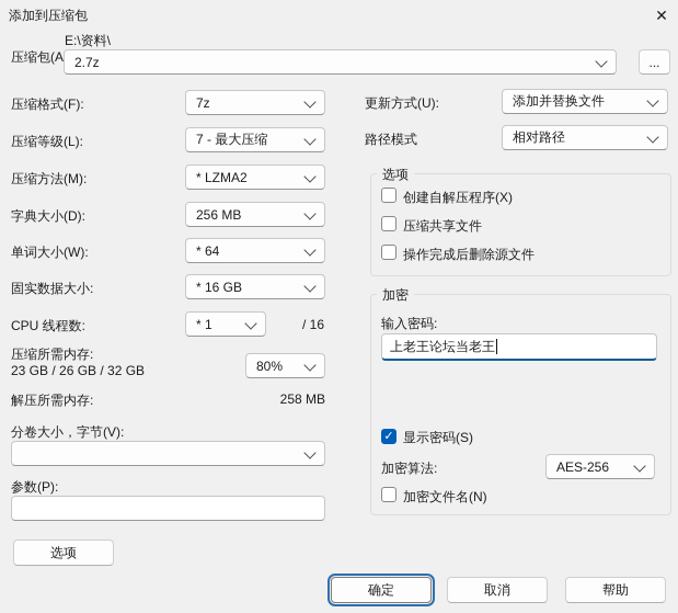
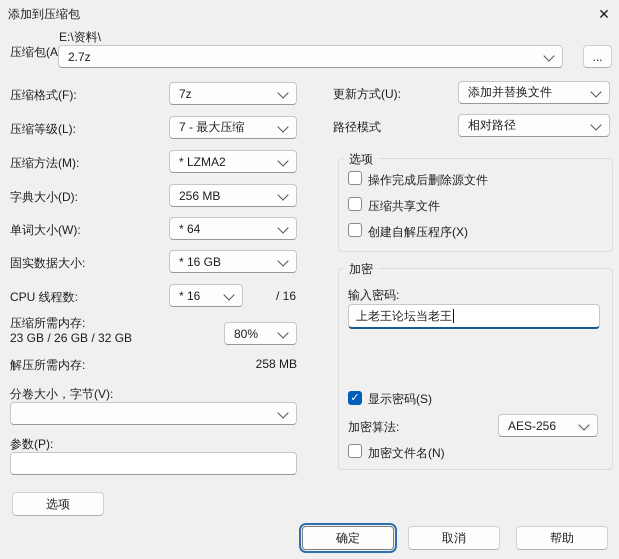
  添加到压缩包
  ✕
  压缩包(A
  E:\资料\
  2.7z
  ...
  压缩格式(F):
  7z
  压缩等级(L):
  7 - 最大压缩
  压缩方法(M):
  * LZMA2
  字典大小(D):
  256 MB
  单词大小(W):
  * 64
  固实数据大小:
  * 16 GB
  CPU 线程数:
- * 1
+ * 16
  / 16
  压缩所需内存:
  23 GB / 26 GB / 32 GB
  80%
  解压所需内存:
  258 MB
  分卷大小，字节(V):
  参数(P):
  选项
  更新方式(U):
  添加并替换文件
  路径模式
  相对路径
  选项
- 创建自解压程序(X)
+ 操作完成后删除源文件
  压缩共享文件
- 操作完成后删除源文件
+ 创建自解压程序(X)
  加密
  输入密码:
  上老王论坛当老王
  ✓
  显示密码(S)
  加密算法:
  AES-256
  加密文件名(N)
  确定
  取消
  帮助
